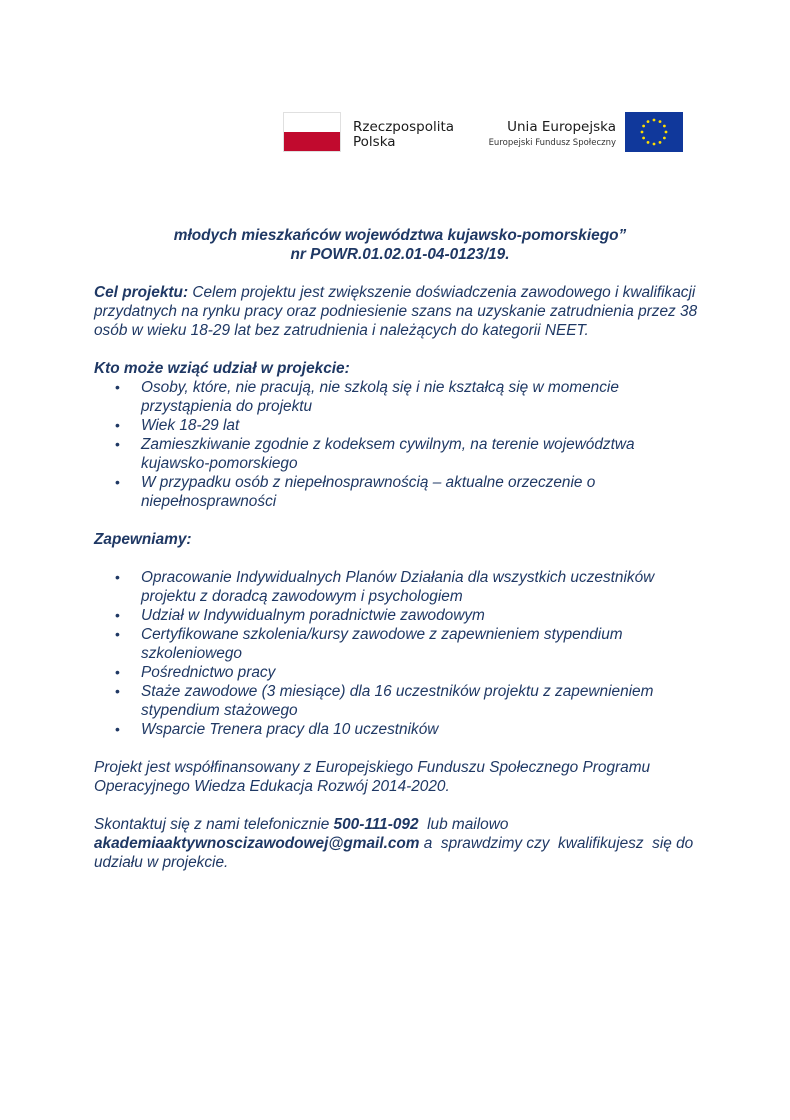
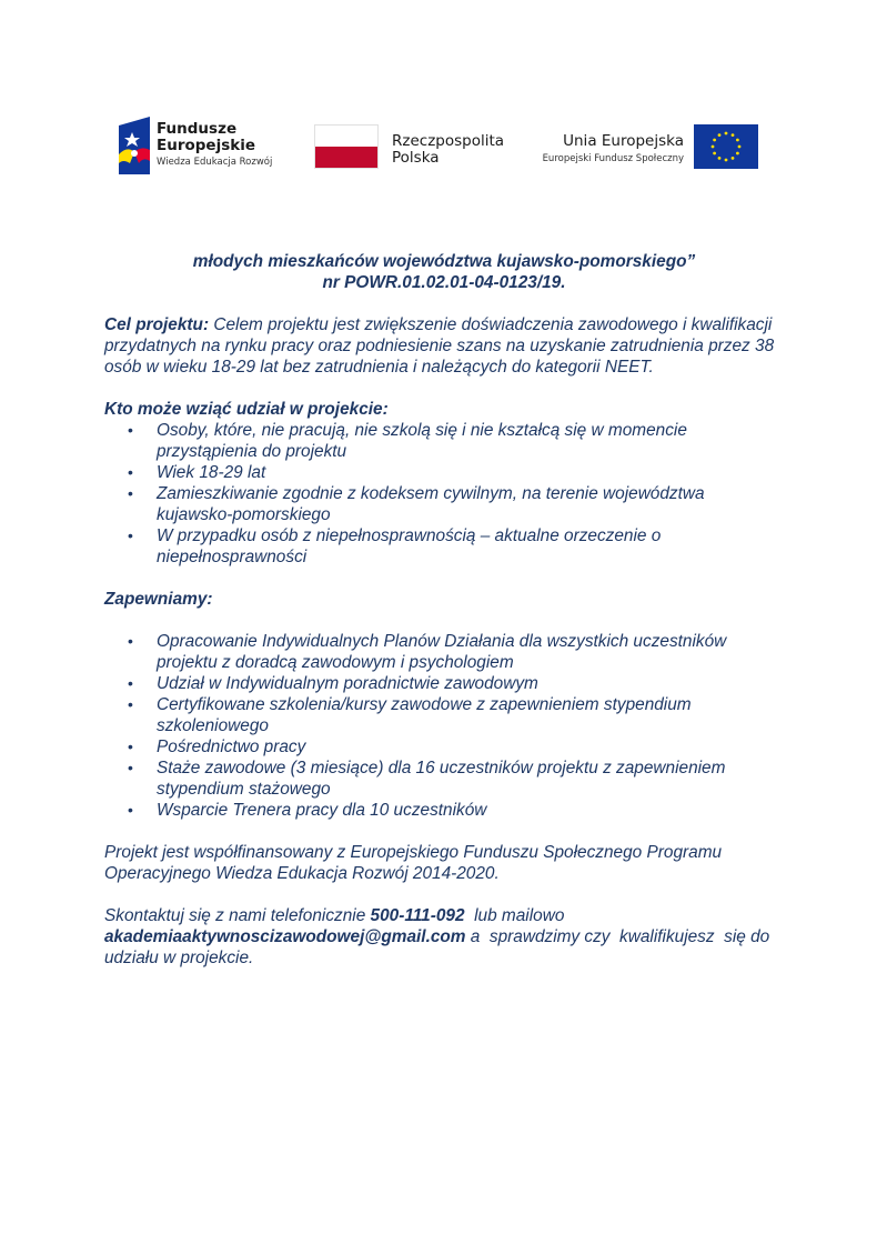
+ Fundusze
+ Europejskie
+ Wiedza Edukacja Rozwój
  Rzeczpospolita
  Polska
  Unia Europejska
  Europejski Fundusz Społeczny
  młodych mieszkańców województwa kujawsko-pomorskiego”
  nr POWR.01.02.01-04-0123/19.
  Cel projektu: Celem projektu jest zwiększenie doświadczenia zawodowego i kwalifikacji przydatnych na rynku pracy oraz podniesienie szans na uzyskanie zatrudnienia przez 38 osób w wieku 18-29 lat bez zatrudnienia i należących do kategorii NEET.
  Kto może wziąć udział w projekcie:
  Osoby, które, nie pracują, nie szkolą się i nie kształcą się w momencie przystąpienia do projektu
  Wiek 18-29 lat
  Zamieszkiwanie zgodnie z kodeksem cywilnym, na terenie województwa kujawsko-pomorskiego
  W przypadku osób z niepełnosprawnością – aktualne orzeczenie o niepełnosprawności
  Zapewniamy:
  Opracowanie Indywidualnych Planów Działania dla wszystkich uczestników projektu z doradcą zawodowym i psychologiem
  Udział w Indywidualnym poradnictwie zawodowym
  Certyfikowane szkolenia/kursy zawodowe z zapewnieniem stypendium szkoleniowego
  Pośrednictwo pracy
  Staże zawodowe (3 miesiące) dla 16 uczestników projektu z zapewnieniem stypendium stażowego
  Wsparcie Trenera pracy dla 10 uczestników
  Projekt jest współfinansowany z Europejskiego Funduszu Społecznego Programu Operacyjnego Wiedza Edukacja Rozwój 2014-2020.
  Skontaktuj się z nami telefonicznie 500-111-092 lub mailowo akademiaaktywnoscizawodowej@gmail.com a sprawdzimy czy kwalifikujesz się do udziału w projekcie.
